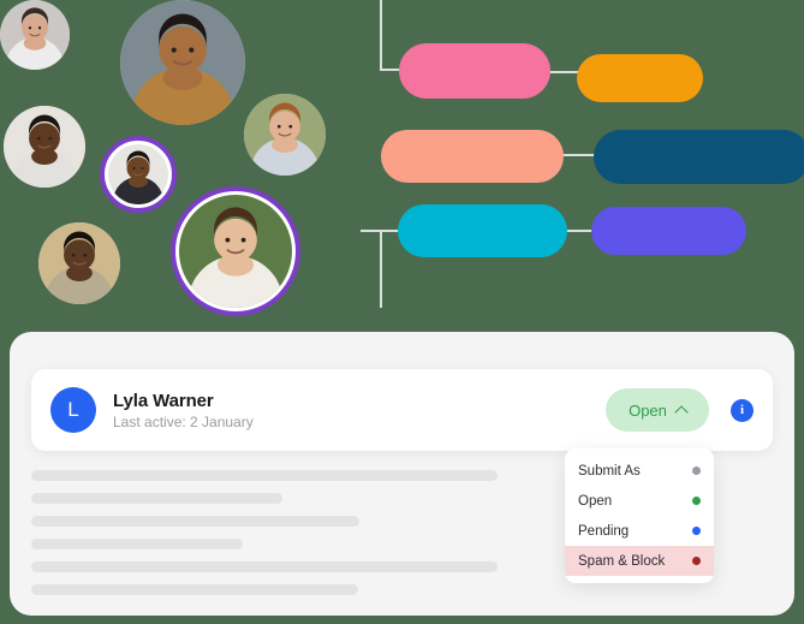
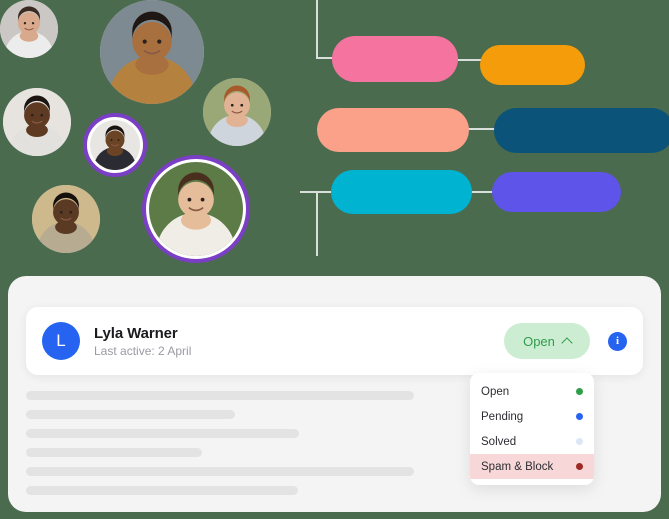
  L
  Lyla Warner
- Last active: 2 January
+ Last active: 2 April
  Open
  i
- Submit As
  Open
  Pending
+ Solved
  Spam & Block
